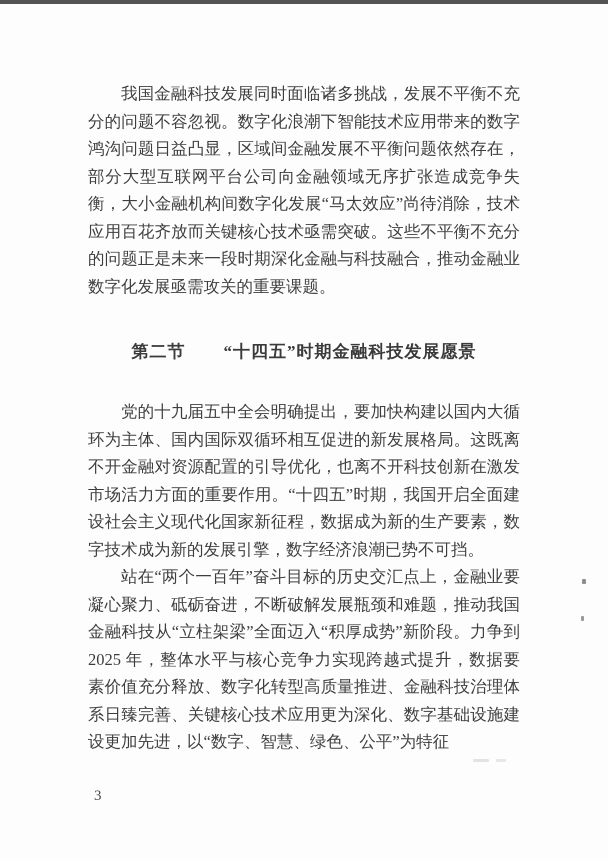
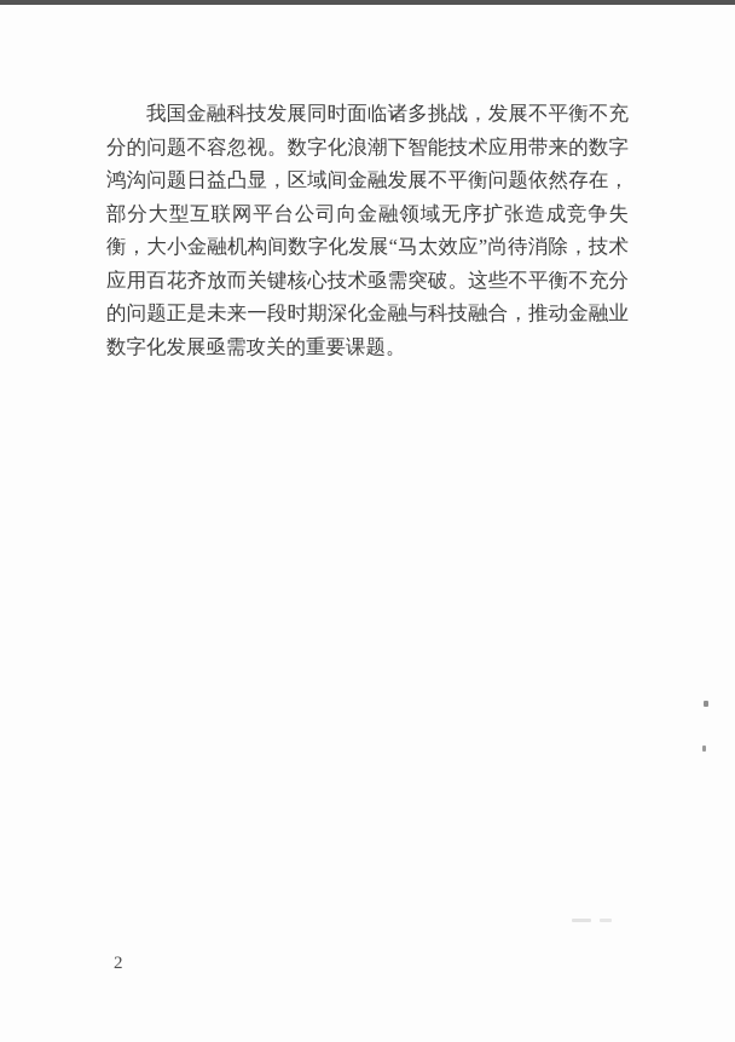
  我国金融科技发展同时面临诸多挑战，发展不平衡不充分的问题不容忽视。数字化浪潮下智能技术应用带来的数字鸿沟问题日益凸显，区域间金融发展不平衡问题依然存在，部分大型互联网平台公司向金融领域无序扩张造成竞争失衡，大小金融机构间数字化发展“马太效应”尚待消除，技术应用百花齐放而关键核心技术亟需突破。这些不平衡不充分的问题正是未来一段时期深化金融与科技融合，推动金融业数字化发展亟需攻关的重要课题。
- 第二节 “十四五”时期金融科技发展愿景
- 党的十九届五中全会明确提出，要加快构建以国内大循环为主体、国内国际双循环相互促进的新发展格局。这既离不开金融对资源配置的引导优化，也离不开科技创新在激发市场活力方面的重要作用。“十四五”时期，我国开启全面建设社会主义现代化国家新征程，数据成为新的生产要素，数字技术成为新的发展引擎，数字经济浪潮已势不可挡。
- 站在“两个一百年”奋斗目标的历史交汇点上，金融业要凝心聚力、砥砺奋进，不断破解发展瓶颈和难题，推动我国金融科技从“立柱架梁”全面迈入“积厚成势”新阶段。力争到 2025 年，整体水平与核心竞争力实现跨越式提升，数据要素价值充分释放、数字化转型高质量推进、金融科技治理体系日臻完善、关键核心技术应用更为深化、数字基础设施建设更加先进，以“数字、智慧、绿色、公平”为特征
- 3
+ 2
